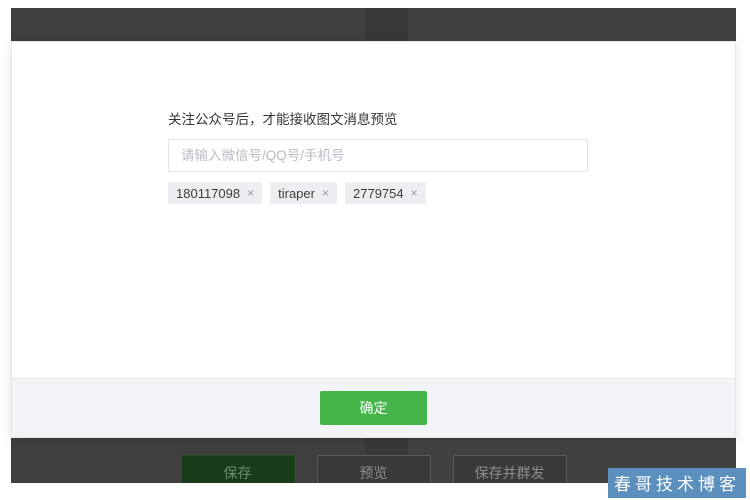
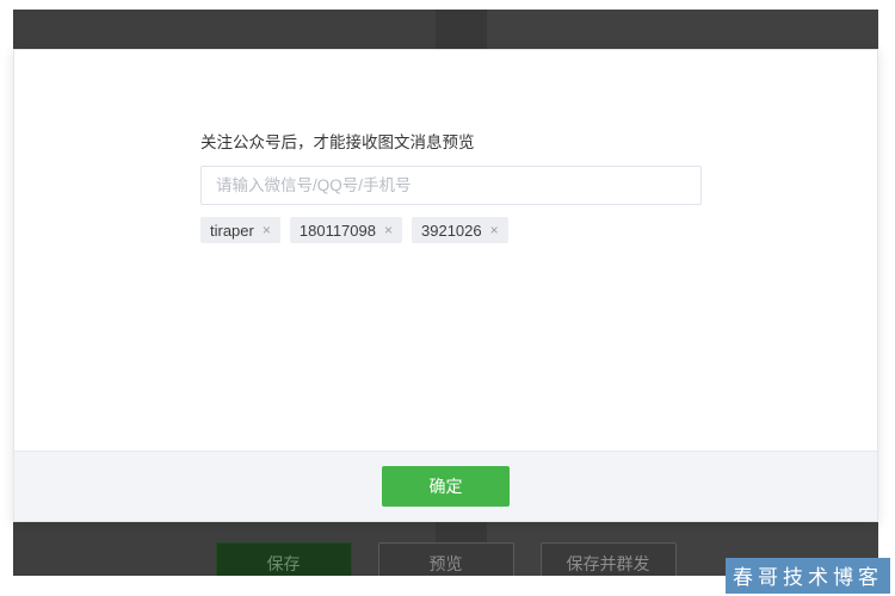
  保存
  预览
  保存并群发
  关注公众号后，才能接收图文消息预览
  请输入微信号/QQ号/手机号
- 180117098
+ tiraper
  ×
- tiraper
+ 180117098
  ×
- 2779754
+ 3921026
  ×
  确定
  春哥技术博客
